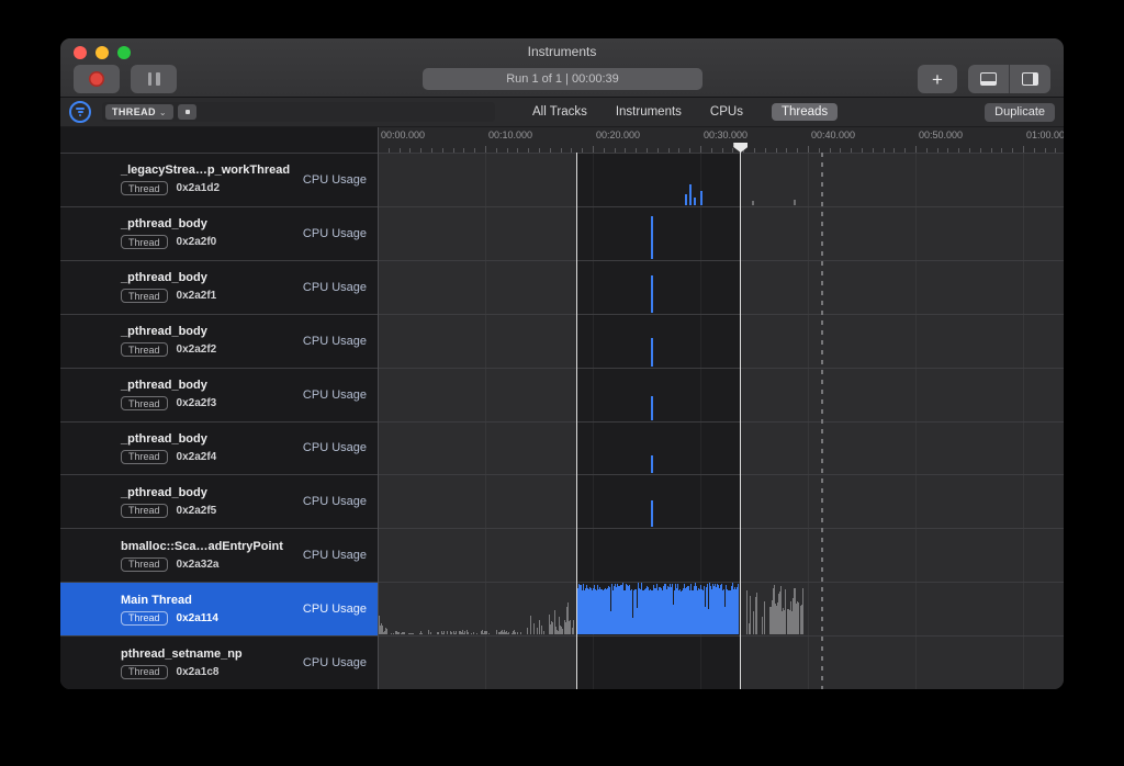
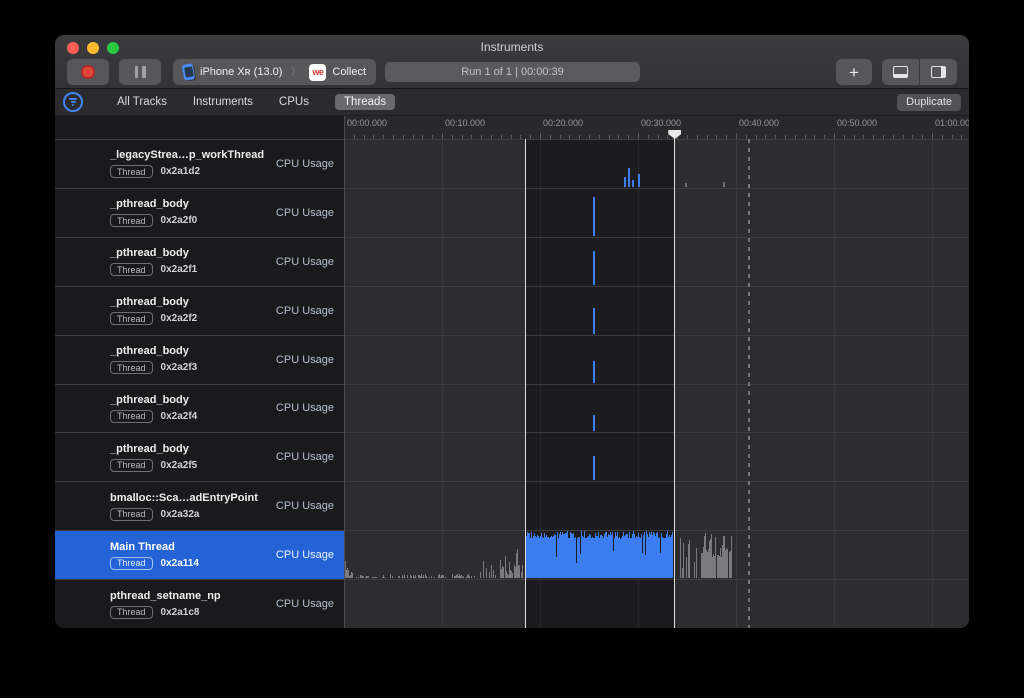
  Instruments
+ iPhone Xʀ (13.0)
+ 〉
+ we
+ Collect
  Run 1 of 1 | 00:00:39
  +
- THREAD
- ⌄
  All Tracks
  Instruments
  CPUs
  Threads
  Duplicate
  00:00.000
  00:10.000
  00:20.000
  00:30.000
  00:40.000
  00:50.000
  01:00.00
  _legacyStrea…p_workThread
  Thread
  0x2a1d2
  CPU Usage
  _pthread_body
  Thread
  0x2a2f0
  CPU Usage
  _pthread_body
  Thread
  0x2a2f1
  CPU Usage
  _pthread_body
  Thread
  0x2a2f2
  CPU Usage
  _pthread_body
  Thread
  0x2a2f3
  CPU Usage
  _pthread_body
  Thread
  0x2a2f4
  CPU Usage
  _pthread_body
  Thread
  0x2a2f5
  CPU Usage
  bmalloc::Sca…adEntryPoint
  Thread
  0x2a32a
  CPU Usage
  Main Thread
  Thread
  0x2a114
  CPU Usage
  pthread_setname_np
  Thread
  0x2a1c8
  CPU Usage
